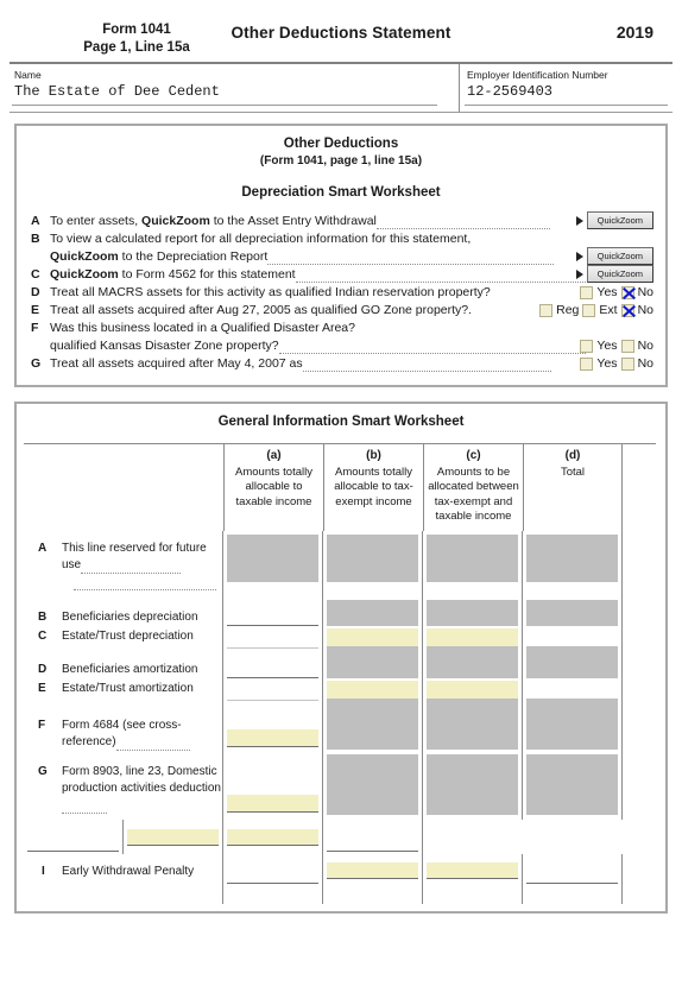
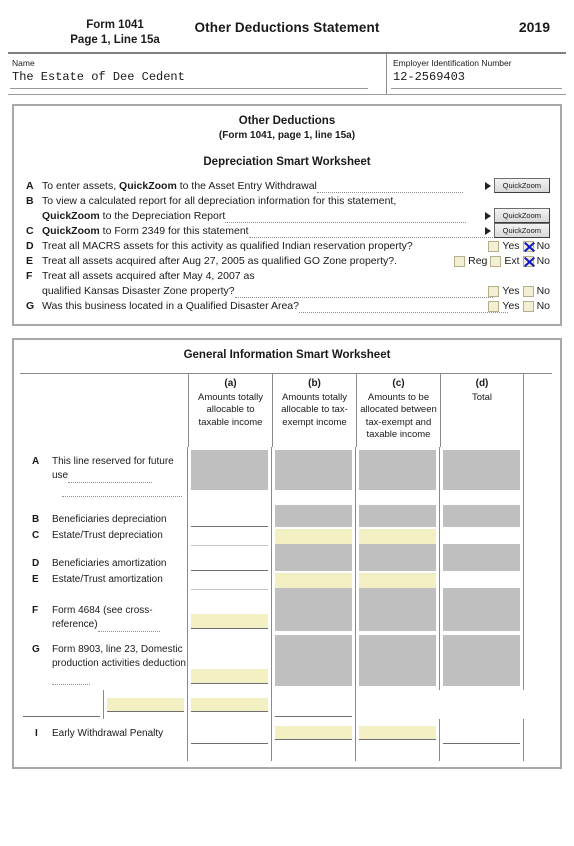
  Form 1041
  Page 1, Line 15a
  Other Deductions Statement
  2019
  Name
  The Estate of Dee Cedent
  Employer Identification Number
  12-2569403
  Other Deductions
  (Form 1041, page 1, line 15a)
  Depreciation Smart Worksheet
  A
  To enter assets, QuickZoom to the Asset Entry Withdrawal
  QuickZoom
  B
  To view a calculated report for all depreciation information for this statement,
  QuickZoom to the Depreciation Report
  QuickZoom
  C
- QuickZoom to Form 4562 for this statement
+ QuickZoom to Form 2349 for this statement
  QuickZoom
  D
  Treat all MACRS assets for this activity as qualified Indian reservation property?
  Yes
  No
  E
  Treat all assets acquired after Aug 27, 2005 as qualified GO Zone property?.
  Reg
  Ext
  No
  F
- Was this business located in a Qualified Disaster Area?
+ Treat all assets acquired after May 4, 2007 as
  qualified Kansas Disaster Zone property?
  Yes
  No
  G
- Treat all assets acquired after May 4, 2007 as
+ Was this business located in a Qualified Disaster Area?
  Yes
  No
  General Information Smart Worksheet
  (a)
  Amounts totally allocable to taxable income
  (b)
  Amounts totally allocable to tax-exempt income
  (c)
  Amounts to be allocated between tax-exempt and taxable income
  (d)
  Total
  A
  This line reserved for future use
  B
  Beneficiaries depreciation
  C
  Estate/Trust depreciation
  D
  Beneficiaries amortization
  E
  Estate/Trust amortization
  F
  Form 4684 (see cross-reference)
  G
  Form 8903, line 23, Domestic production activities deduction
  I
  Early Withdrawal Penalty
